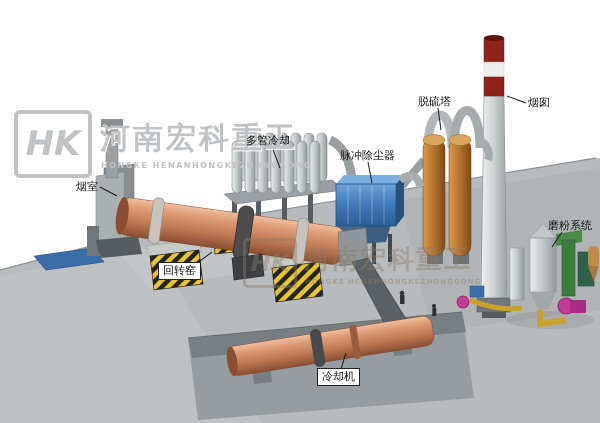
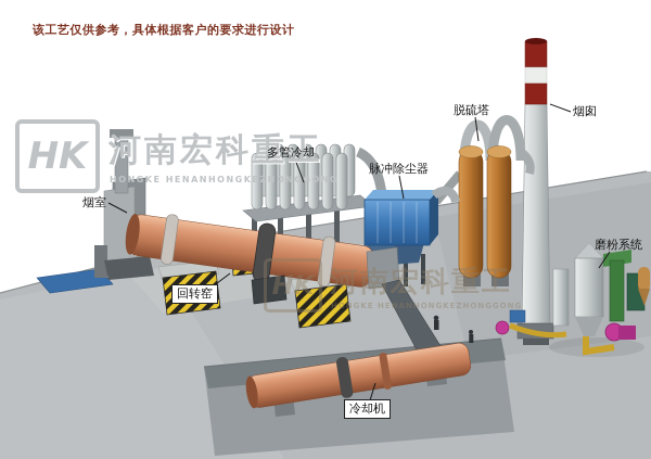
  HK
  河南宏科重工
  HONGKE HENANHONGKEZHONGGONG
  HK
  河南宏科重工
  HONGKE HENANHONGKEZHONGGONG
+ 该工艺仅供参考，具体根据客户的要求进行设计
  烟室
  多管冷却
  脉冲除尘器
  脱硫塔
  烟囱
  磨粉系统
  回转窑
  冷却机
